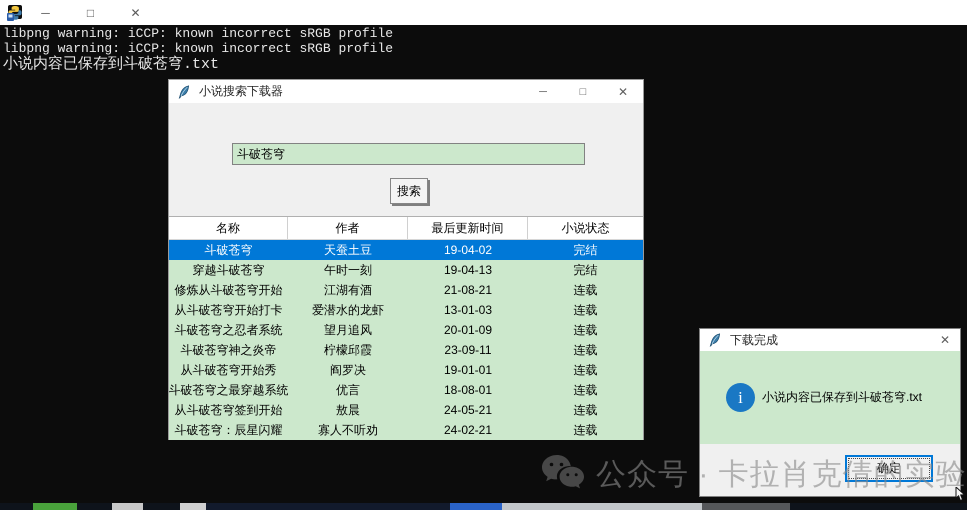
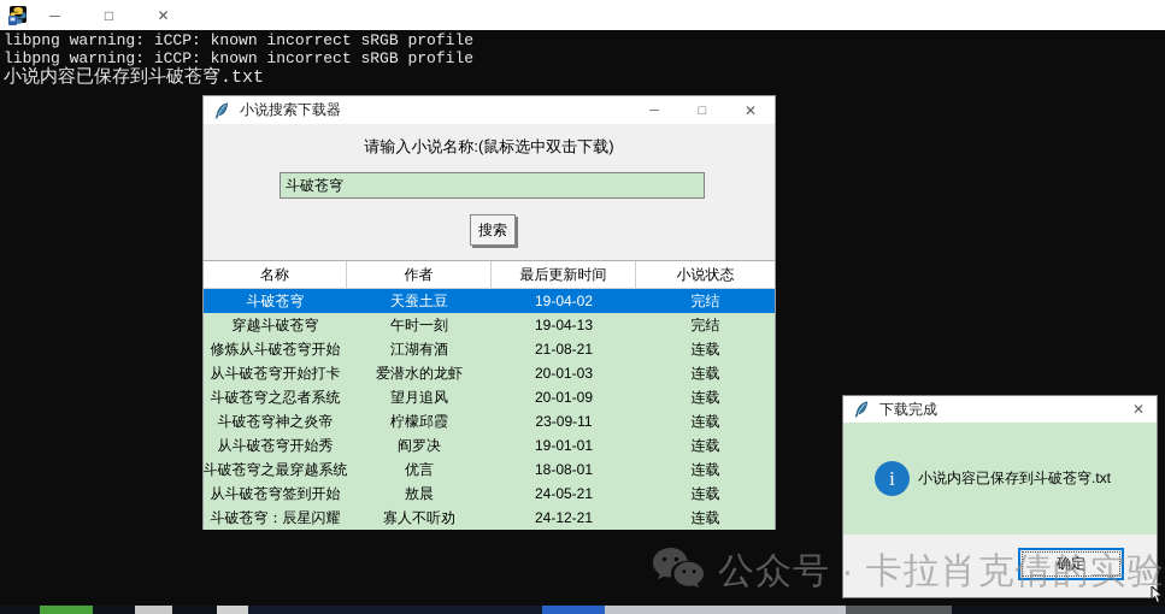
  ─
  □
  ✕
  libpng warning: iCCP: known incorrect sRGB profile
  libpng warning: iCCP: known incorrect sRGB profile
  小说内容已保存到斗破苍穹.txt
  小说搜索下载器
  ─
  □
  ✕
+ 请输入小说名称:(鼠标选中双击下载)
  斗破苍穹
  搜索
  名称
  作者
  最后更新时间
  小说状态
  斗破苍穹
  天蚕土豆
  19-04-02
  完结
  穿越斗破苍穹
  午时一刻
  19-04-13
  完结
  修炼从斗破苍穹开始
  江湖有酒
  21-08-21
  连载
  从斗破苍穹开始打卡
  爱潜水的龙虾
- 13-01-03
+ 20-01-03
  连载
  斗破苍穹之忍者系统
  望月追风
  20-01-09
  连载
  斗破苍穹神之炎帝
  柠檬邱霞
  23-09-11
  连载
  从斗破苍穹开始秀
  阎罗决
  19-01-01
  连载
  斗破苍穹之最穿越系统
  优言
  18-08-01
  连载
  从斗破苍穹签到开始
  敖晨
  24-05-21
  连载
  斗破苍穹：辰星闪耀
  寡人不听劝
- 24-02-21
+ 24-12-21
  连载
  下载完成
  ✕
  i
  小说内容已保存到斗破苍穹.txt
  确定
  公众号 · 卡拉肖克倩的实验
